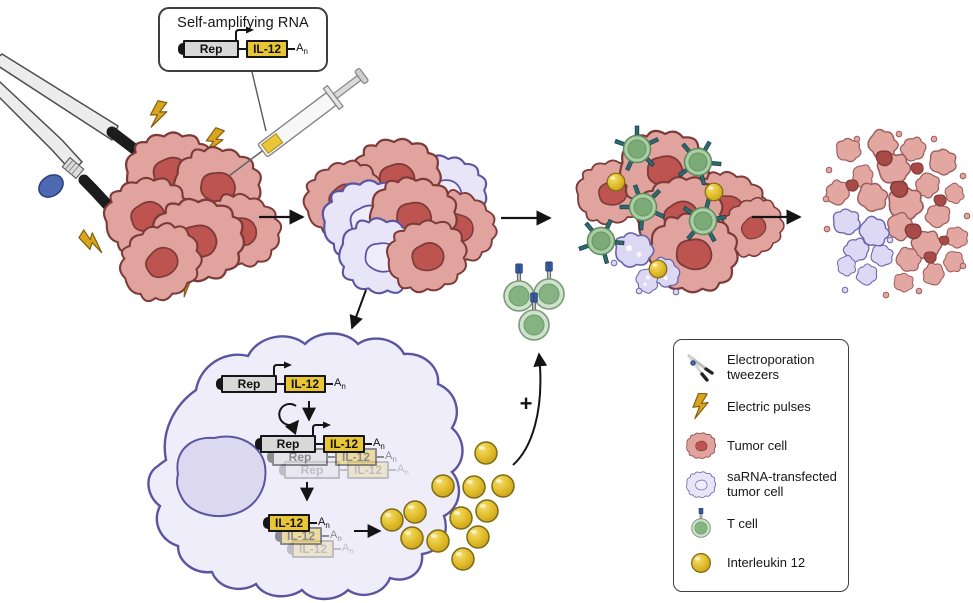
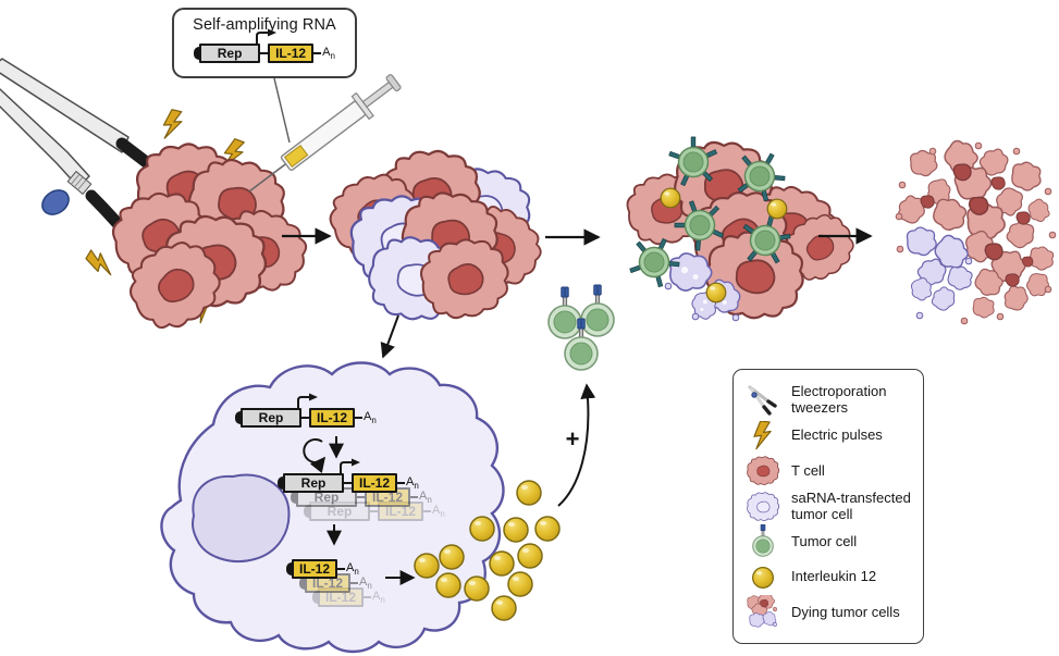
  +
  Self-amplifying RNA
  Rep
  IL-12
  An
  Rep
  IL-12
  An
  Rep
  IL-12
  An
  Rep
  IL-12
  An
  Rep
  IL-12
  An
  IL-12
  An
  IL-12
  An
  IL-12
  An
  Electroporation tweezers
  Electric pulses
- Tumor cell
+ T cell
  saRNA-transfected tumor cell
- T cell
+ Tumor cell
  Interleukin 12
+ Dying tumor cells
